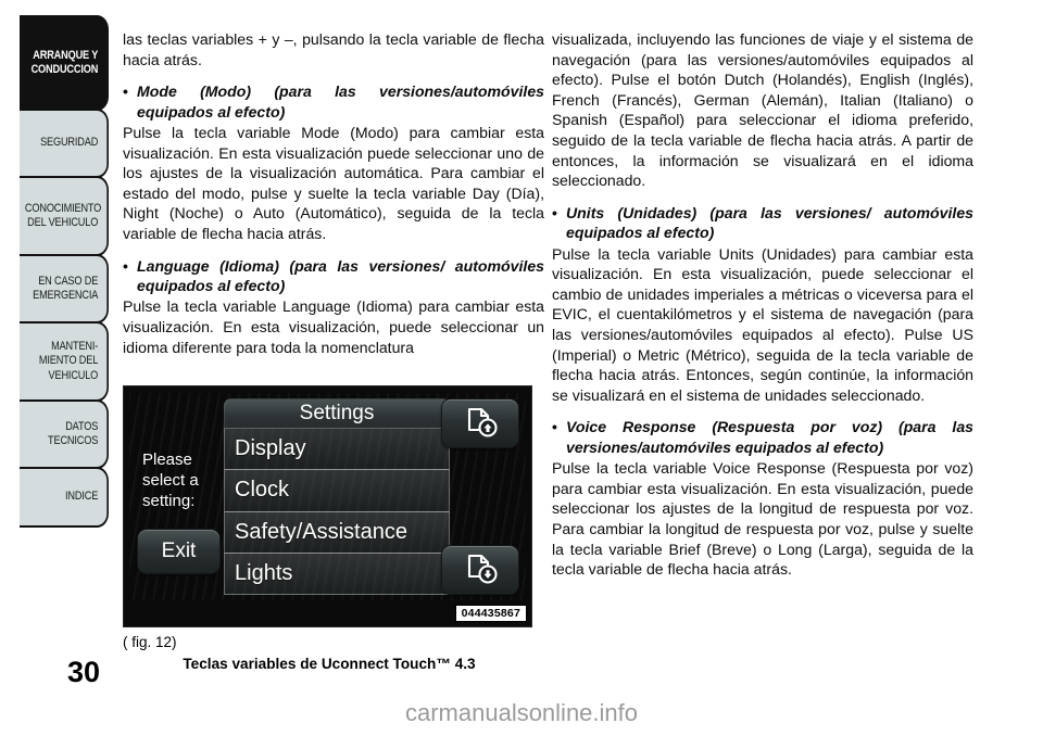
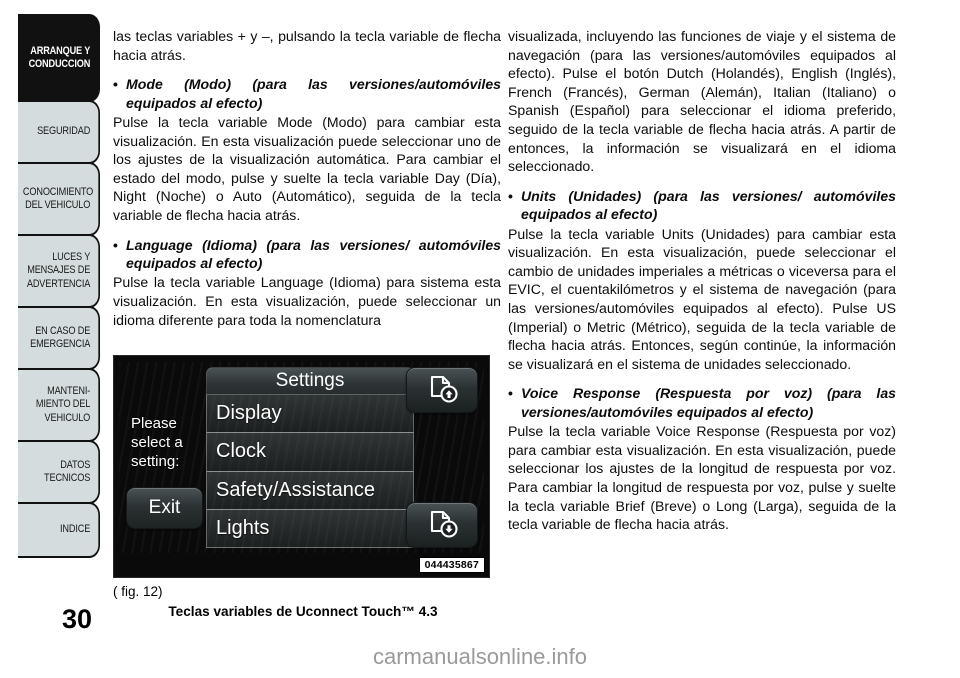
  ARRANQUE Y CONDUCCION
  SEGURIDAD
  CONOCIMIENTO DEL VEHICULO
+ LUCES Y MENSAJES DE ADVERTENCIA
  EN CASO DE EMERGENCIA
  MANTENI- MIENTO DEL VEHICULO
  DATOS TECNICOS
  INDICE
  30
  las teclas variables + y –, pulsando la tecla variable de flecha hacia atrás.
  •
  Mode (Modo) (para las versiones/automóviles equipados al efecto)
  Pulse la tecla variable Mode (Modo) para cambiar esta visualización. En esta visualización puede seleccionar uno de los ajustes de la visualización automática. Para cambiar el estado del modo, pulse y suelte la tecla variable Day (Día), Night (Noche) o Auto (Automático), seguida de la tecla variable de flecha hacia atrás.
  •
  Language (Idioma) (para las versiones/ automóviles equipados al efecto)
- Pulse la tecla variable Language (Idioma) para cambiar esta visualización. En esta visualización, puede seleccionar un idioma diferente para toda la nomenclatura
+ Pulse la tecla variable Language (Idioma) para sistema esta visualización. En esta visualización, puede seleccionar un idioma diferente para toda la nomenclatura
  visualizada, incluyendo las funciones de viaje y el sistema de navegación (para las versiones/automóviles equipados al efecto). Pulse el botón Dutch (Holandés), English (Inglés), French (Francés), German (Alemán), Italian (Italiano) o Spanish (Español) para seleccionar el idioma preferido, seguido de la tecla variable de flecha hacia atrás. A partir de entonces, la información se visualizará en el idioma seleccionado.
  •
  Units (Unidades) (para las versiones/ automóviles equipados al efecto)
  Pulse la tecla variable Units (Unidades) para cambiar esta visualización. En esta visualización, puede seleccionar el cambio de unidades imperiales a métricas o viceversa para el EVIC, el cuentakilómetros y el sistema de navegación (para las versiones/automóviles equipados al efecto). Pulse US (Imperial) o Metric (Métrico), seguida de la tecla variable de flecha hacia atrás. Entonces, según continúe, la información se visualizará en el sistema de unidades seleccionado.
  •
  Voice Response (Respuesta por voz) (para las versiones/automóviles equipados al efecto)
  Pulse la tecla variable Voice Response (Respuesta por voz) para cambiar esta visualización. En esta visualización, puede seleccionar los ajustes de la longitud de respuesta por voz. Para cambiar la longitud de respuesta por voz, pulse y suelte la tecla variable Brief (Breve) o Long (Larga), seguida de la tecla variable de flecha hacia atrás.
  Please select a setting:
  Exit
  Settings
  Display
  Clock
  Safety/Assistance
  Lights
  044435867
  ( fig. 12)
  Teclas variables de Uconnect Touch™ 4.3
  carmanualsonline.info
